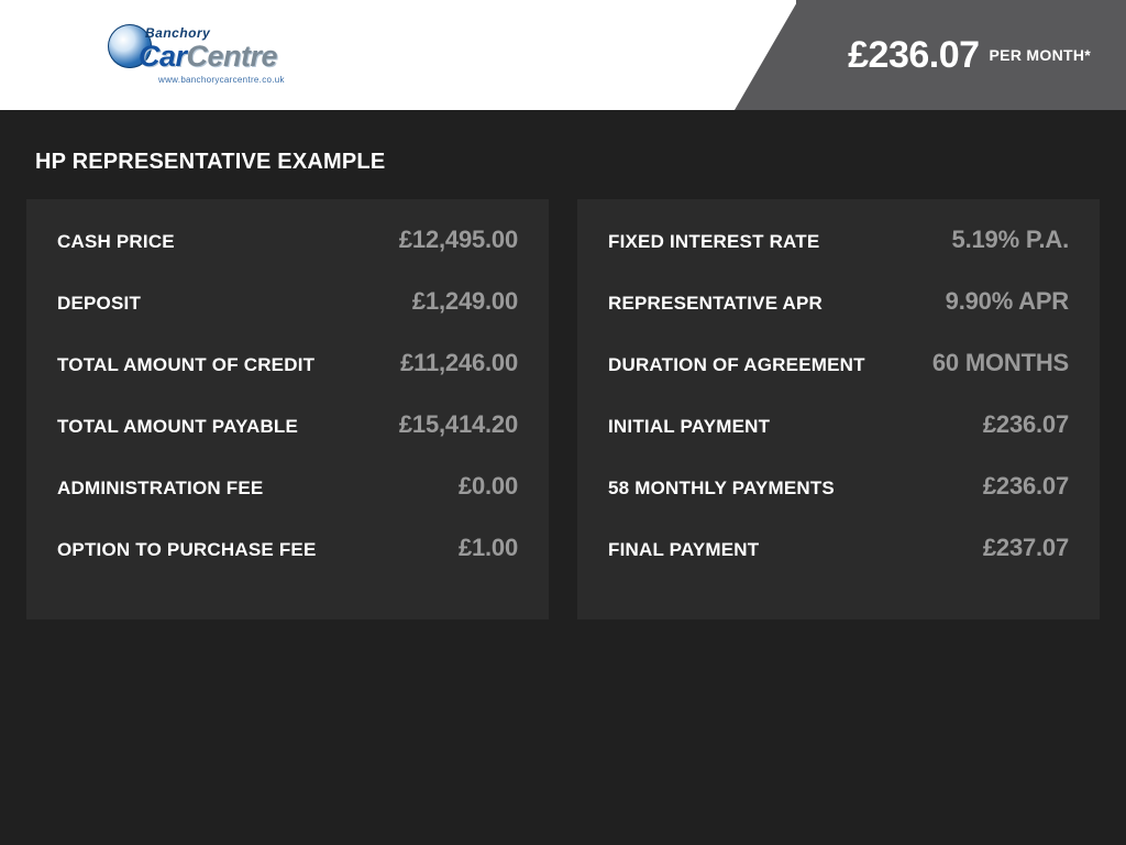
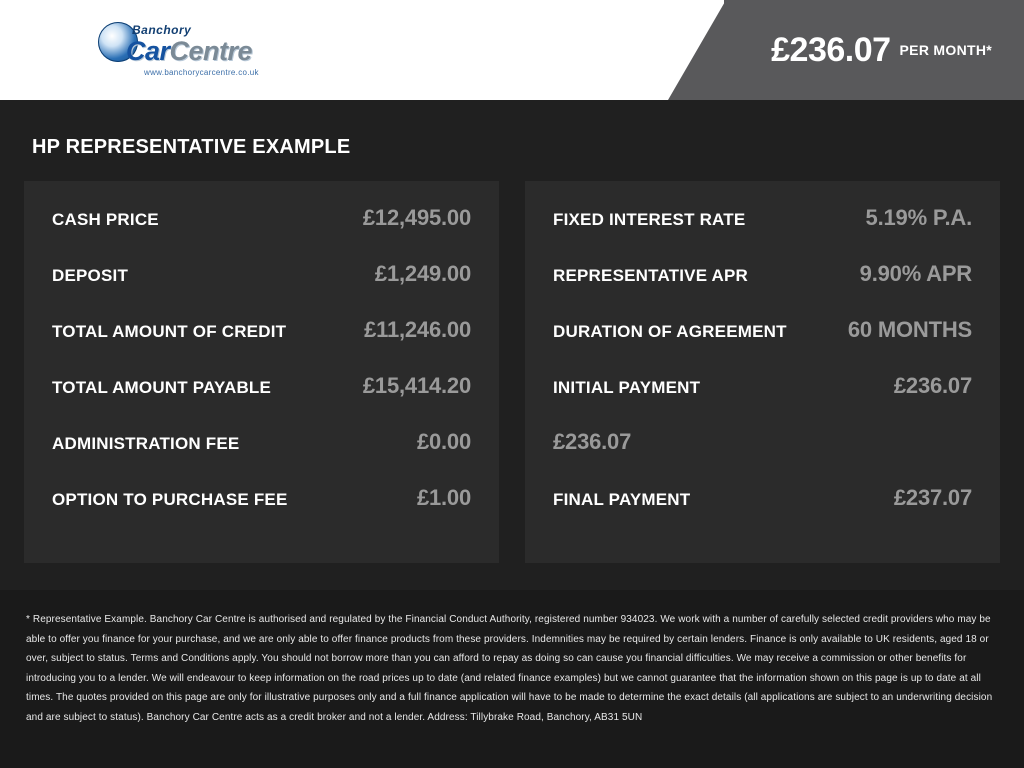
  Banchory
  CarCentre
  www.banchorycarcentre.co.uk
  £236.07
  PER MONTH*
  HP REPRESENTATIVE EXAMPLE
  CASH PRICE
  £12,495.00
  DEPOSIT
  £1,249.00
  TOTAL AMOUNT OF CREDIT
  £11,246.00
  TOTAL AMOUNT PAYABLE
  £15,414.20
  ADMINISTRATION FEE
  £0.00
  OPTION TO PURCHASE FEE
  £1.00
  FIXED INTEREST RATE
  5.19% P.A.
  REPRESENTATIVE APR
  9.90% APR
  DURATION OF AGREEMENT
  60 MONTHS
  INITIAL PAYMENT
  £236.07
- 58 MONTHLY PAYMENTS
  £236.07
  FINAL PAYMENT
  £237.07
+ * Representative Example. Banchory Car Centre is authorised and regulated by the Financial Conduct Authority, registered number 934023. We work with a number of carefully selected credit providers who may be able to offer you finance for your purchase, and we are only able to offer finance products from these providers. Indemnities may be required by certain lenders. Finance is only available to UK residents, aged 18 or over, subject to status. Terms and Conditions apply. You should not borrow more than you can afford to repay as doing so can cause you financial difficulties. We may receive a commission or other benefits for introducing you to a lender. We will endeavour to keep information on the road prices up to date (and related finance examples) but we cannot guarantee that the information shown on this page is up to date at all times. The quotes provided on this page are only for illustrative purposes only and a full finance application will have to be made to determine the exact details (all applications are subject to an underwriting decision and are subject to status). Banchory Car Centre acts as a credit broker and not a lender. Address: Tillybrake Road, Banchory, AB31 5UN
